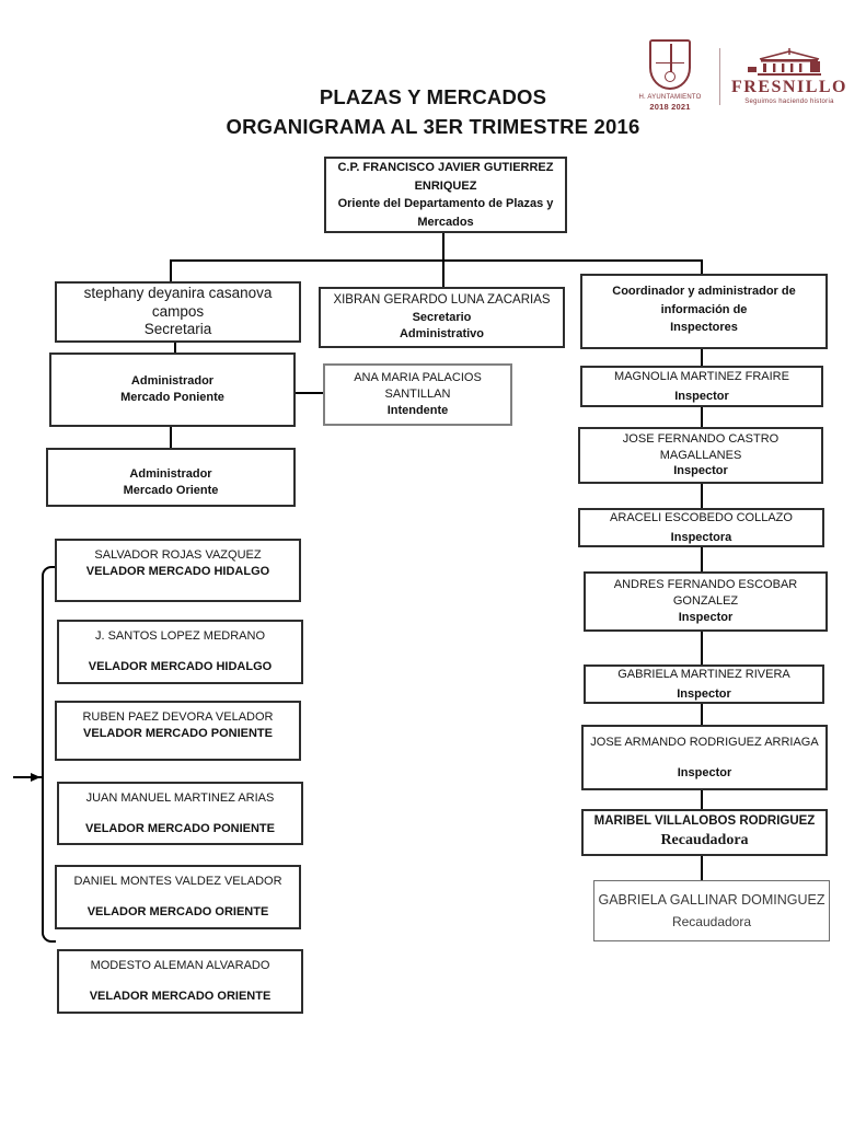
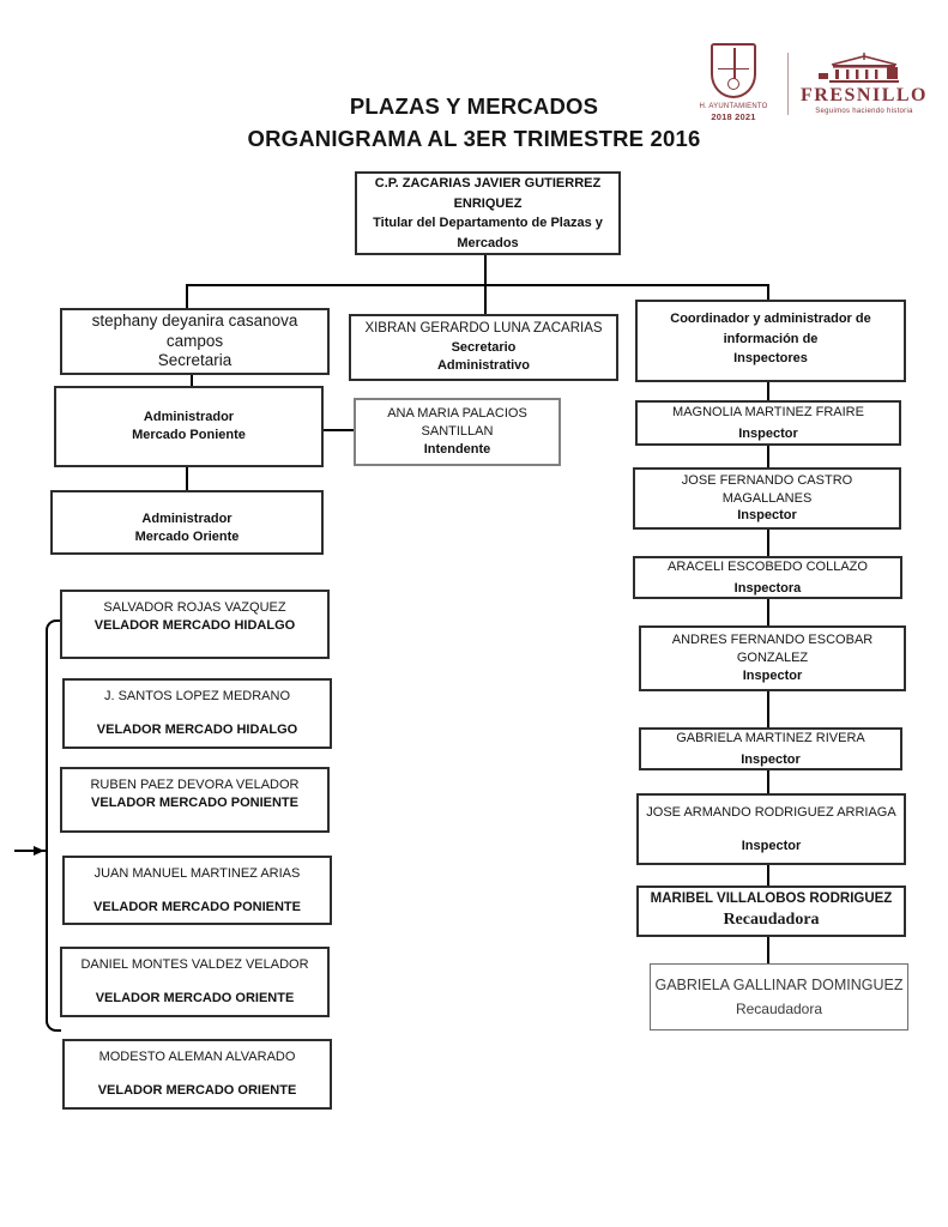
  2018 2021
  FRESNILLO
  PLAZAS Y MERCADOS
  ORGANIGRAMA AL 3ER TRIMESTRE 2016
- C.P. FRANCISCO JAVIER GUTIERREZ ENRIQUEZ
+ C.P. ZACARIAS JAVIER GUTIERREZ ENRIQUEZ
- Oriente del Departamento de Plazas y Mercados
+ Titular del Departamento de Plazas y Mercados
  stephany deyanira casanova campos
  Secretaria
  XIBRAN GERARDO LUNA ZACARIAS
  Secretario
  Administrativo
  Coordinador y administrador de
  información de
  Inspectores
  Administrador
  Mercado Poniente
  ANA MARIA PALACIOS SANTILLAN
  Intendente
  Administrador
  Mercado Oriente
  SALVADOR ROJAS VAZQUEZ
  VELADOR MERCADO HIDALGO
  J. SANTOS LOPEZ MEDRANO
  VELADOR MERCADO HIDALGO
  RUBEN PAEZ DEVORA VELADOR
  VELADOR MERCADO PONIENTE
  JUAN MANUEL MARTINEZ ARIAS
  VELADOR MERCADO PONIENTE
  DANIEL MONTES VALDEZ VELADOR
  VELADOR MERCADO ORIENTE
  MODESTO ALEMAN ALVARADO
  VELADOR MERCADO ORIENTE
  MAGNOLIA MARTINEZ FRAIRE
  Inspector
  JOSE FERNANDO CASTRO MAGALLANES
  Inspector
  ARACELI ESCOBEDO COLLAZO
  Inspectora
  ANDRES FERNANDO ESCOBAR GONZALEZ
  Inspector
  GABRIELA MARTINEZ RIVERA
  Inspector
  JOSE ARMANDO RODRIGUEZ ARRIAGA
  Inspector
  MARIBEL VILLALOBOS RODRIGUEZ
  Recaudadora
  GABRIELA GALLINAR DOMINGUEZ
  Recaudadora
